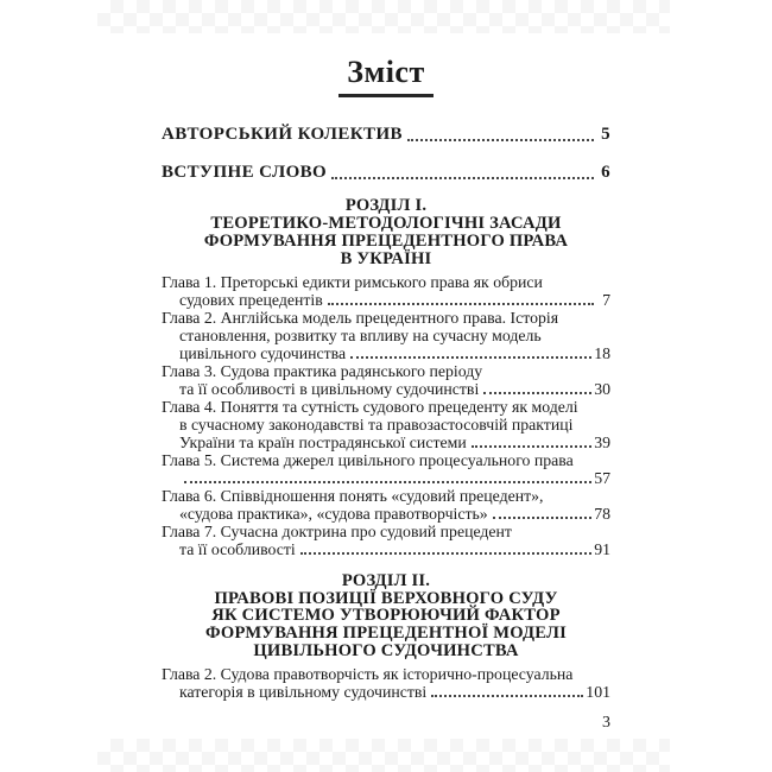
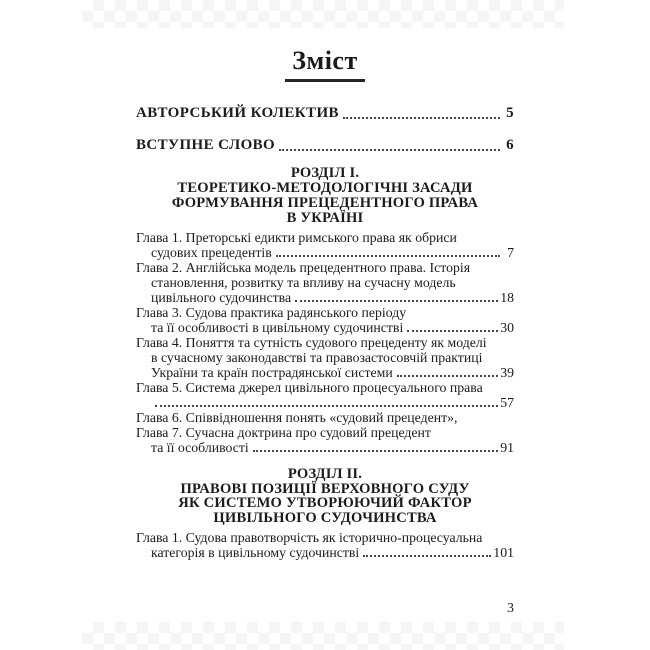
  Зміст
  АВТОРСЬКИЙ КОЛЕКТИВ
  5
  ВСТУПНЕ СЛОВО
  6
  РОЗДІЛ І.
  ТЕОРЕТИКО-МЕТОДОЛОГІЧНІ ЗАСАДИ
  ФОРМУВАННЯ ПРЕЦЕДЕНТНОГО ПРАВА
  В УКРАЇНІ
  Глава 1. Преторські едикти римського права як обриси
  судових прецедентів
  7
  Глава 2. Англійська модель прецедентного права. Історія
  становлення, розвитку та впливу на сучасну модель
  цивільного судочинства
  18
  Глава 3. Судова практика радянського періоду
  та її особливості в цивільному судочинстві
  30
  Глава 4. Поняття та сутність судового прецеденту як моделі
  в сучасному законодавстві та правозастосовчій практиці
  України та країн пострадянської системи
  39
  Глава 5. Система джерел цивільного процесуального права
  57
  Глава 6. Співвідношення понять «судовий прецедент»,
- «судова практика», «судова правотворчість»
- 78
  Глава 7. Сучасна доктрина про судовий прецедент
  та її особливості
  91
  РОЗДІЛ ІІ.
  ПРАВОВІ ПОЗИЦІЇ ВЕРХОВНОГО СУДУ
  ЯК СИСТЕМО УТВОРЮЮЧИЙ ФАКТОР
- ФОРМУВАННЯ ПРЕЦЕДЕНТНОЇ МОДЕЛІ
  ЦИВІЛЬНОГО СУДОЧИНСТВА
- Глава 2. Судова правотворчість як історично-процесуальна
+ Глава 1. Судова правотворчість як історично-процесуальна
  категорія в цивільному судочинстві
  101
  3
